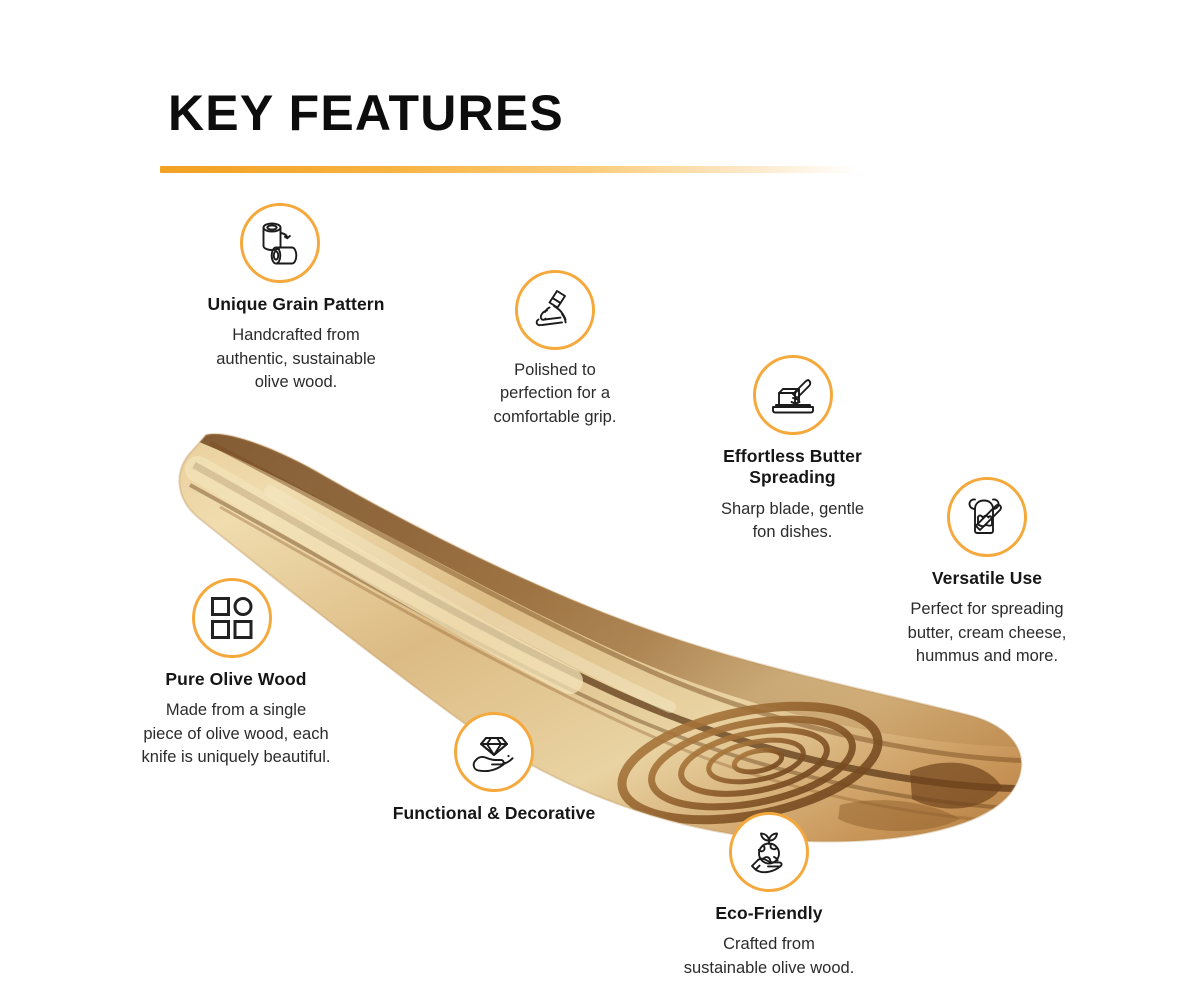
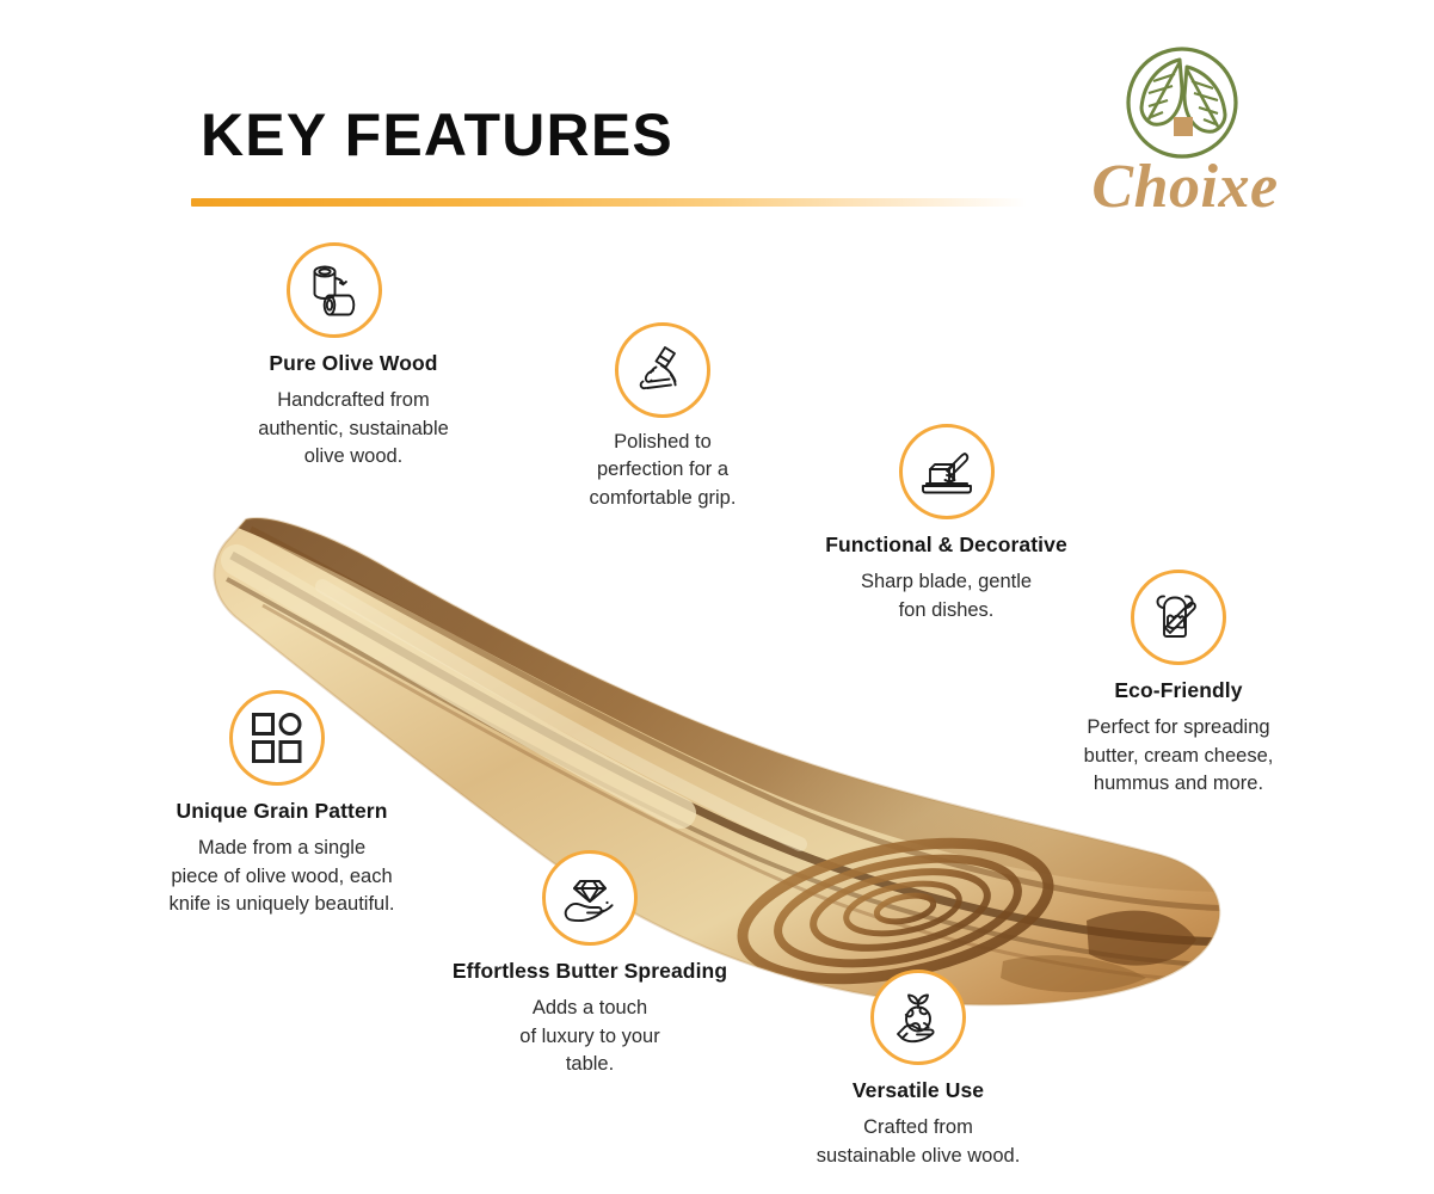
  KEY FEATURES
+ Choixe
- Unique Grain Pattern
+ Pure Olive Wood
  Handcrafted from
  authentic, sustainable
  olive wood.
  Polished to
  perfection for a
  comfortable grip.
- Effortless Butter Spreading
+ Functional & Decorative
  Sharp blade, gentle
  fon dishes.
- Versatile Use
+ Eco-Friendly
  Perfect for spreading
  butter, cream cheese,
  hummus and more.
- Pure Olive Wood
+ Unique Grain Pattern
  Made from a single
  piece of olive wood, each
  knife is uniquely beautiful.
- Functional & Decorative
+ Effortless Butter Spreading
+ Adds a touch
+ of luxury to your
+ table.
- Eco-Friendly
+ Versatile Use
  Crafted from
  sustainable olive wood.
